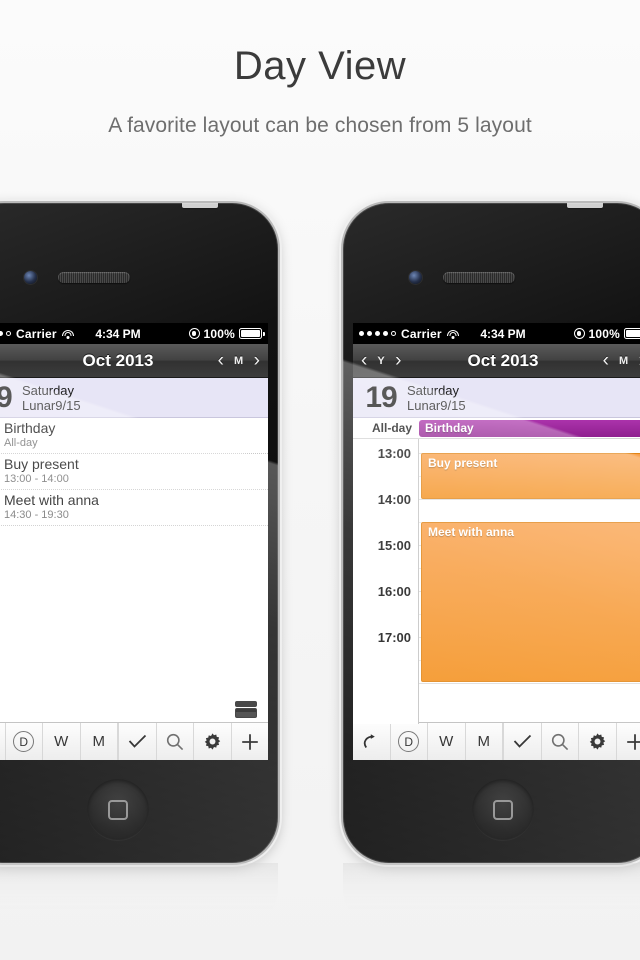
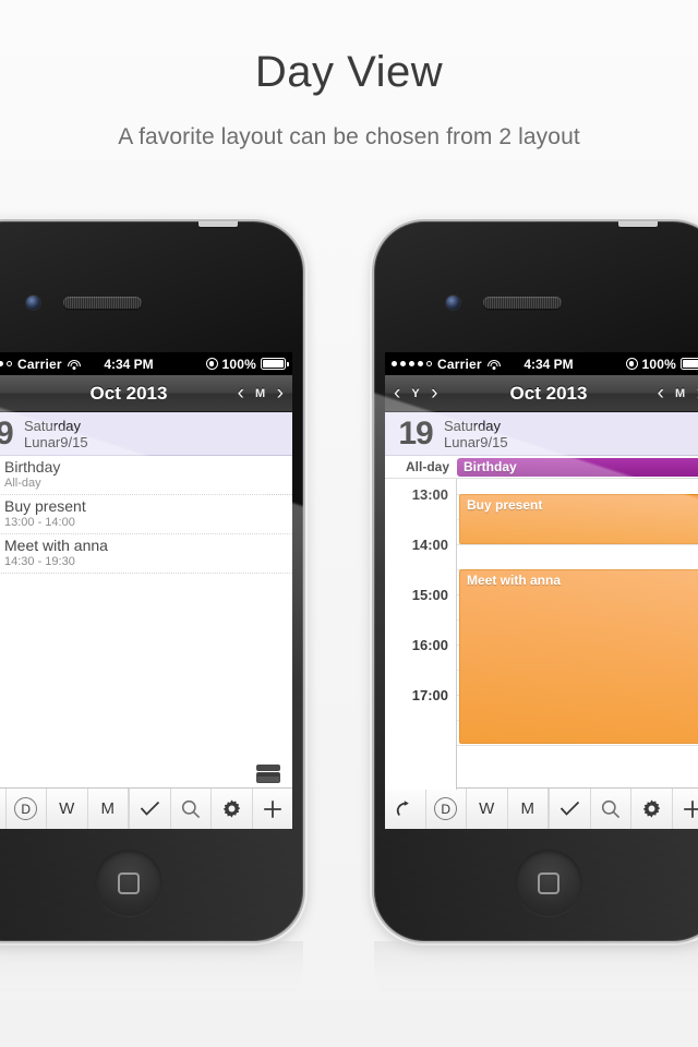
  Day View
- A favorite layout can be chosen from 5 layout
+ A favorite layout can be chosen from 2 layout
